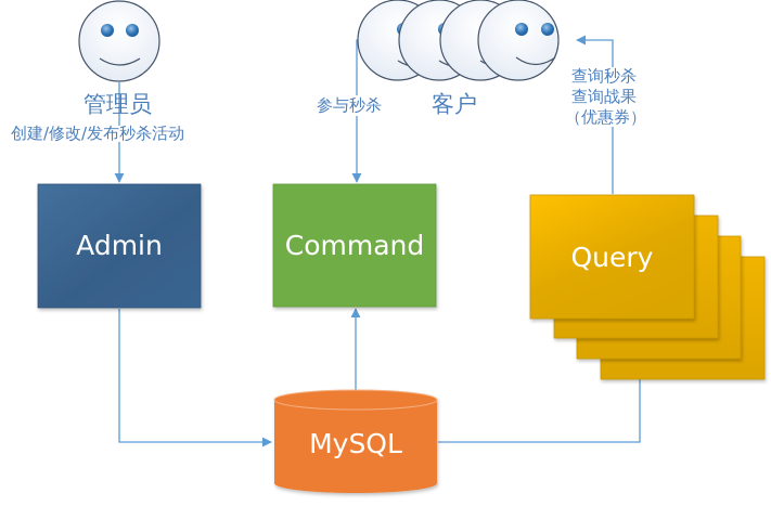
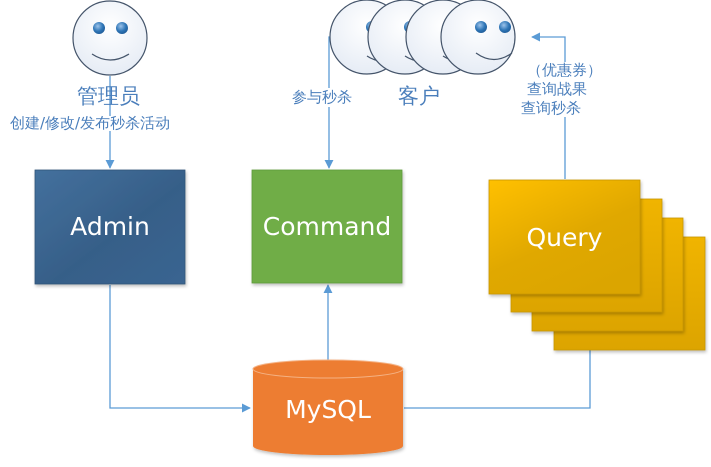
  管理员
  创建/修改/发布秒杀活动
  客户
  参与秒杀
- 查询秒杀
+ （优惠券）
  查询战果
- （优惠券）
+ 查询秒杀
  Admin
  Command
  Query
  MySQL
